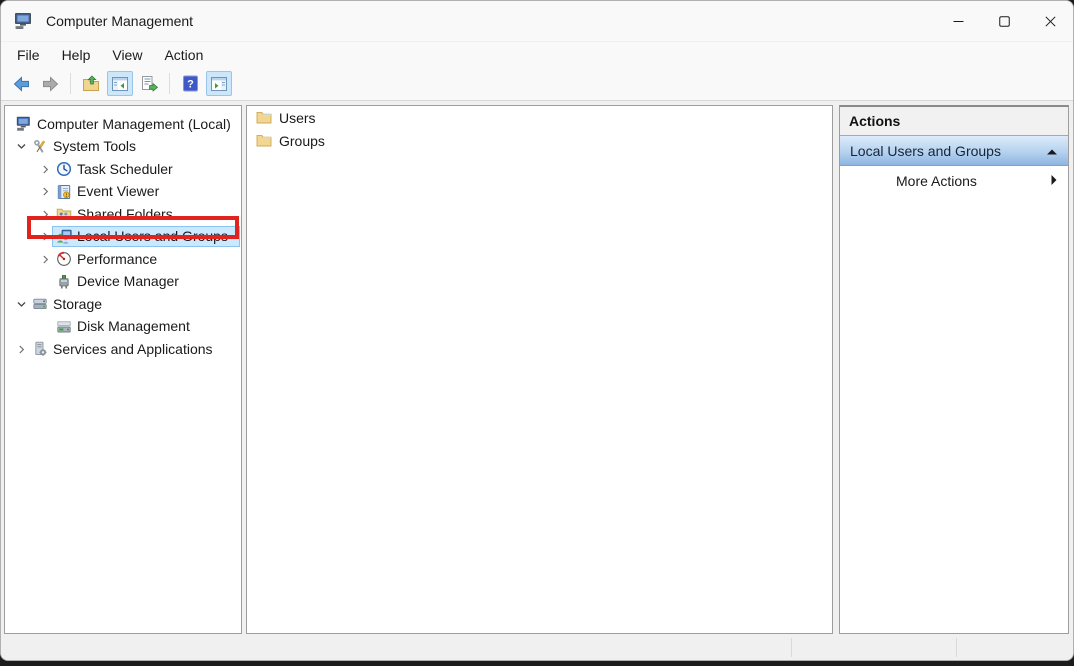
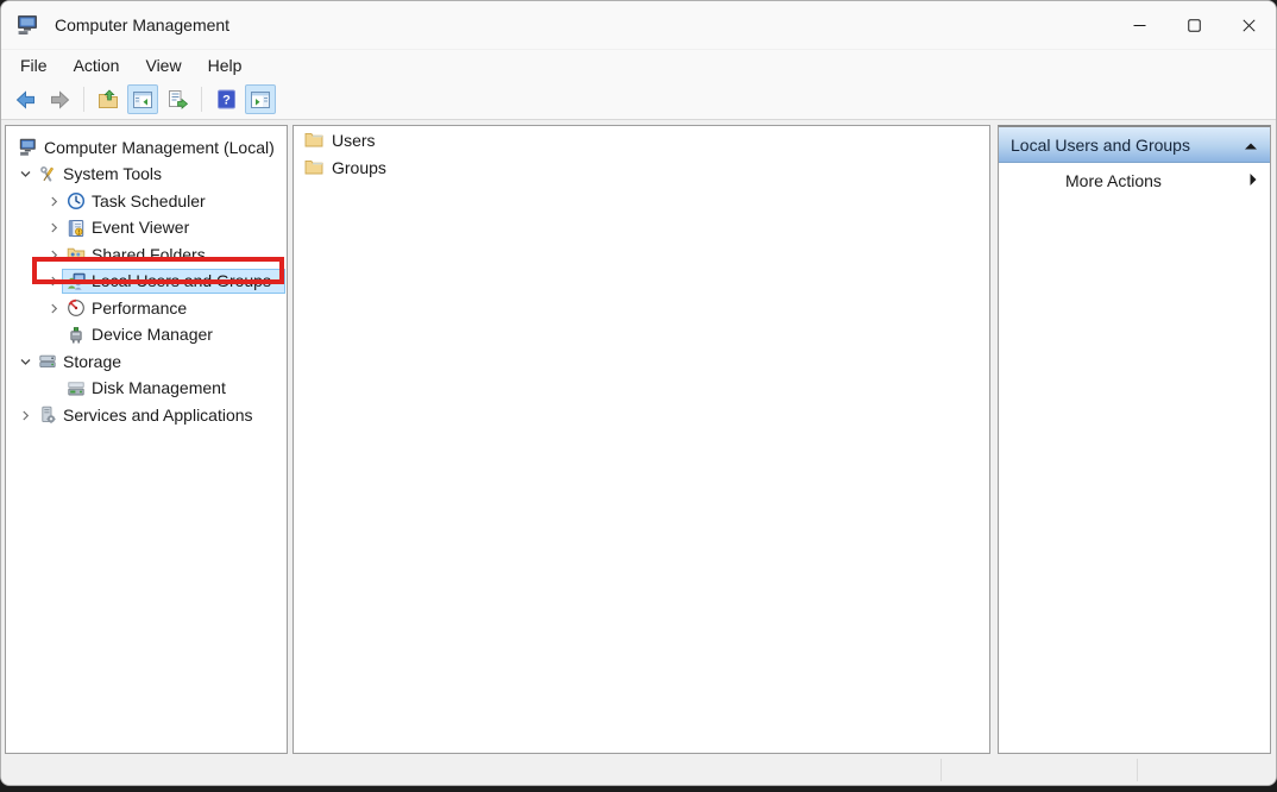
  Computer Management
  File
- Help
+ Action
  View
- Action
+ Help
  ?
  Computer Management (Local)
  System Tools
  Task Scheduler
  Event Viewer
  Shared Folders
  Local Users and Groups
  Performance
  Device Manager
  Storage
  Disk Management
  Services and Applications
  Users
  Groups
- Actions
  Local Users and Groups
  More Actions
